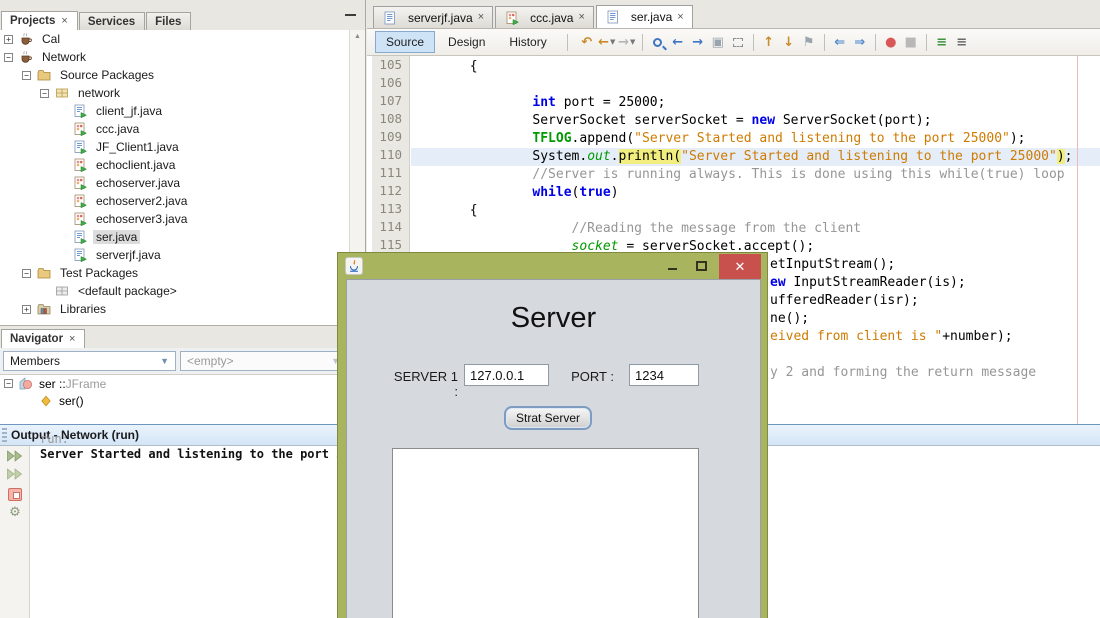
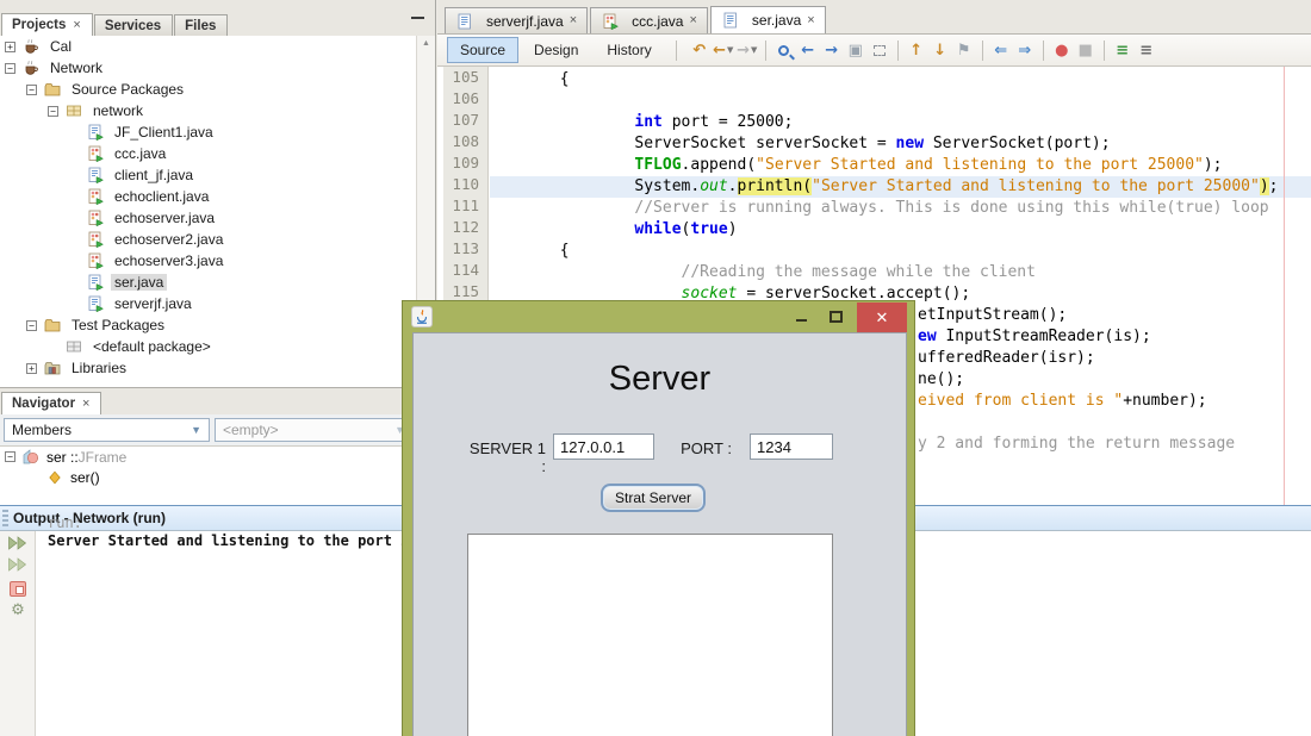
  Projects
  ×
  Services
  Files
  +
  Cal
  −
  Network
  −
  Source Packages
  −
  network
- client_jf.java
+ JF_Client1.java
  ccc.java
- JF_Client1.java
+ client_jf.java
  echoclient.java
  echoserver.java
  echoserver2.java
  echoserver3.java
  ser.java
  serverjf.java
  −
  Test Packages
  <default package>
  +
  Libraries
  Navigator
  ×
  Members
  ▼
  <empty>
  ▼
  −
  ser ::
  JFrame
  ser()
  serverjf.java
  ×
  ccc.java
  ×
  ser.java
  ×
  Source
  Design
  History
  ↶
  ←
  ▼
  →
  ▼
  ←
  →
  ▣
  ↑
  ↓
  ⚑
  ⇐
  ⇒
  ●
  ■
  ≡
  ≡
  105
  106
  107
  108
  109
  110
  111
  112
  113
  114
  115
  {
  int port = 25000;
  ServerSocket serverSocket = new ServerSocket(port);
  TFLOG.append("Server Started and listening to the port 25000");
  System.out.println("Server Started and listening to the port 25000");
  //Server is running always. This is done using this while(true) loop
  while(true)
  {
- //Reading the message from the client
+ //Reading the message while the client
  socket = serverSocket.accept();
  etInputStream();
  ew InputStreamReader(is);
  ufferedReader(isr);
  ne();
  eived from client is "+number);
  y 2 and forming the return message
  Output - Network (run)
  ⚙
  run:
  Server Started and listening to the port
  ✕
  Server
  SERVER 1 :
  127.0.0.1
  PORT :
  1234
  Strat Server
